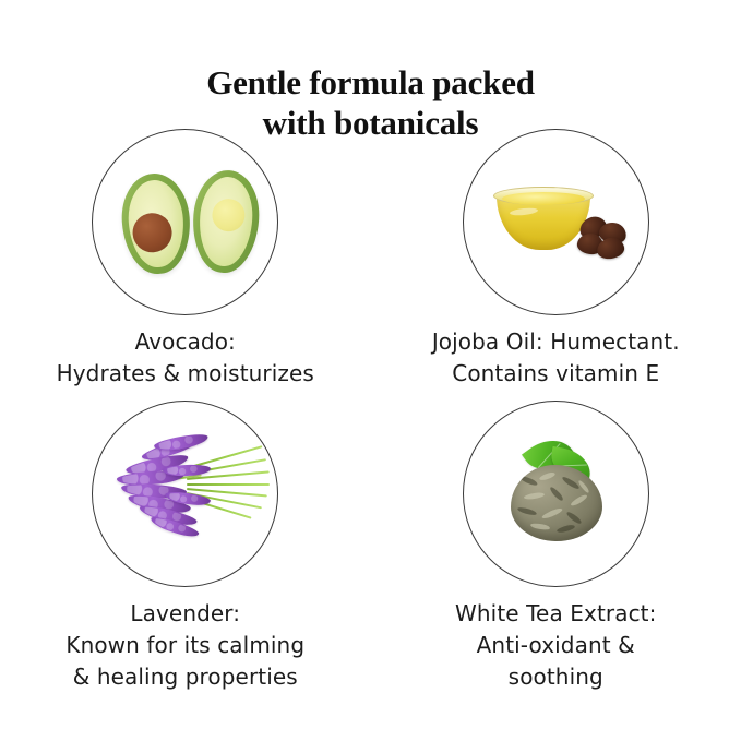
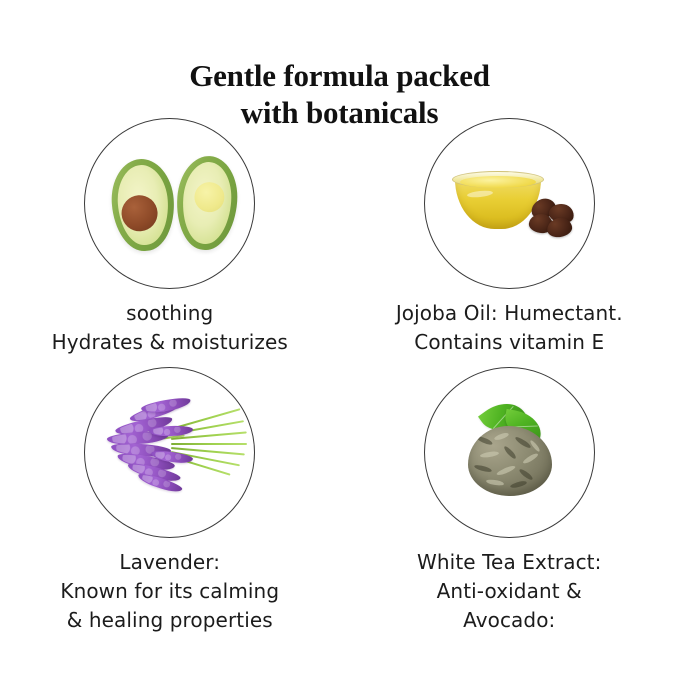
  Gentle formula packed
  with botanicals
- Avocado:
+ soothing
  Hydrates & moisturizes
  Jojoba Oil: Humectant.
  Contains vitamin E
  Lavender:
  Known for its calming
  & healing properties
  White Tea Extract:
  Anti-oxidant &
- soothing
+ Avocado:
